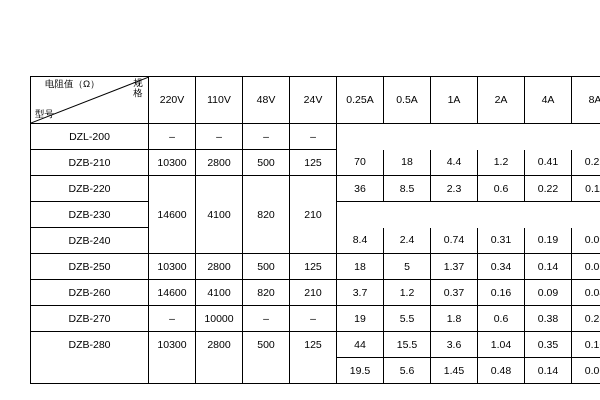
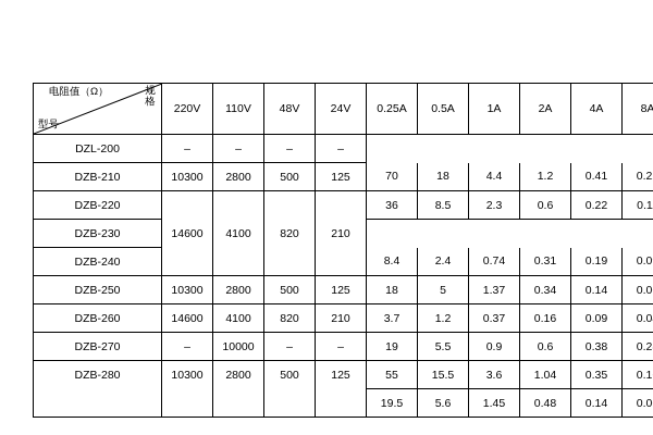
  电阻值（Ω） 规格 型号	220V	110V	48V	24V	0.25A	0.5A	1A	2A	4A	8A
  DZL-200	–	–	–	–
  DZB-210	10300	2800	500	125	70	18	4.4	1.2	0.41	0.2
  DZB-220					36	8.5	2.3	0.6	0.22	0.1
  DZB-230	14600	4100	820	210
  DZB-240					8.4	2.4	0.74	0.31	0.19	0.0
  DZB-250	10300	2800	500	125	18	5	1.37	0.34	0.14	0.0
  DZB-260	14600	4100	820	210	3.7	1.2	0.37	0.16	0.09	0.0
- DZB-270	–	10000	–	–	19	5.5	1.8	0.6	0.38	0.2
+ DZB-270	–	10000	–	–	19	5.5	0.9	0.6	0.38	0.2
- DZB-280	10300	2800	500	125	44	15.5	3.6	1.04	0.35	0.1
+ DZB-280	10300	2800	500	125	55	15.5	3.6	1.04	0.35	0.1
  					19.5	5.6	1.45	0.48	0.14	0.0
